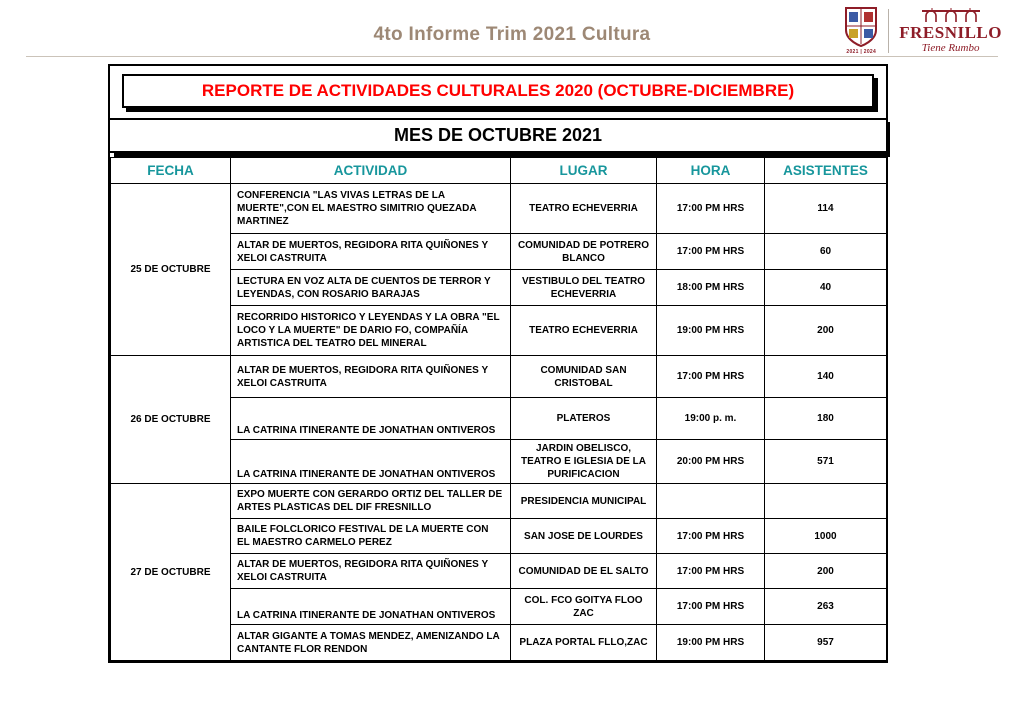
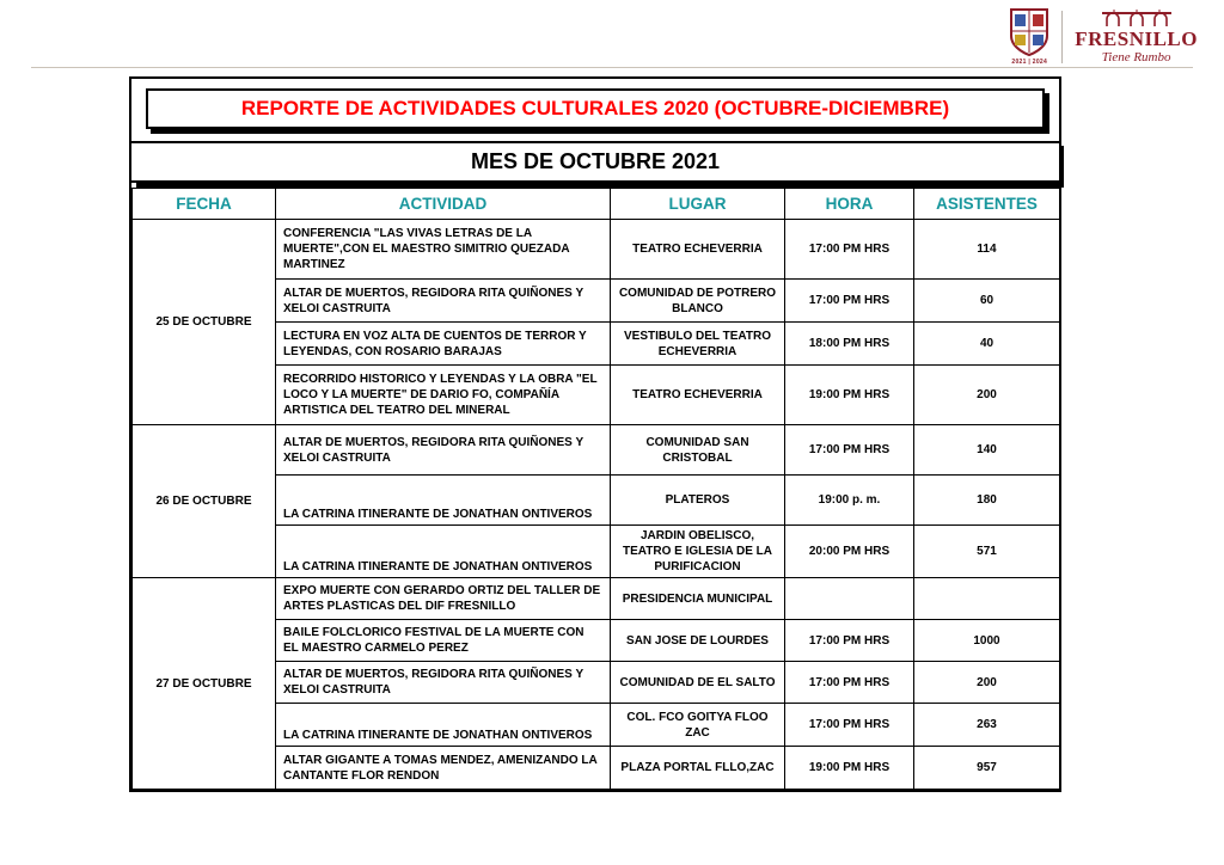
- 4to Informe Trim 2021 Cultura
  FRESNILLO
  Tiene Rumbo
  REPORTE DE ACTIVIDADES CULTURALES 2020 (OCTUBRE-DICIEMBRE)
  MES DE OCTUBRE 2021
  FECHA	ACTIVIDAD	LUGAR	HORA	ASISTENTES
  25 DE OCTUBRE	CONFERENCIA "LAS VIVAS LETRAS DE LA MUERTE",CON EL MAESTRO SIMITRIO QUEZADA MARTINEZ	TEATRO ECHEVERRIA	17:00 PM HRS	114
  ALTAR DE MUERTOS, REGIDORA RITA QUIÑONES Y XELOI CASTRUITA	COMUNIDAD DE POTRERO BLANCO	17:00 PM HRS	60
  LECTURA EN VOZ ALTA DE CUENTOS DE TERROR Y LEYENDAS, CON ROSARIO BARAJAS	VESTIBULO DEL TEATRO ECHEVERRIA	18:00 PM HRS	40
  RECORRIDO HISTORICO Y LEYENDAS Y LA OBRA "EL LOCO Y LA MUERTE" DE DARIO FO, COMPAÑÍA ARTISTICA DEL TEATRO DEL MINERAL	TEATRO ECHEVERRIA	19:00 PM HRS	200
  26 DE OCTUBRE	ALTAR DE MUERTOS, REGIDORA RITA QUIÑONES Y XELOI CASTRUITA	COMUNIDAD SAN CRISTOBAL	17:00 PM HRS	140
  LA CATRINA ITINERANTE DE JONATHAN ONTIVEROS	PLATEROS	19:00 p. m.	180
  LA CATRINA ITINERANTE DE JONATHAN ONTIVEROS	JARDIN OBELISCO, TEATRO E IGLESIA DE LA PURIFICACION	20:00 PM HRS	571
  27 DE OCTUBRE	EXPO MUERTE CON GERARDO ORTIZ DEL TALLER DE ARTES PLASTICAS DEL DIF FRESNILLO	PRESIDENCIA MUNICIPAL
  BAILE FOLCLORICO FESTIVAL DE LA MUERTE CON EL MAESTRO CARMELO PEREZ	SAN JOSE DE LOURDES	17:00 PM HRS	1000
  ALTAR DE MUERTOS, REGIDORA RITA QUIÑONES Y XELOI CASTRUITA	COMUNIDAD DE EL SALTO	17:00 PM HRS	200
  LA CATRINA ITINERANTE DE JONATHAN ONTIVEROS	COL. FCO GOITYA FLOO ZAC	17:00 PM HRS	263
  ALTAR GIGANTE A TOMAS MENDEZ, AMENIZANDO LA CANTANTE FLOR RENDON	PLAZA PORTAL FLLO,ZAC	19:00 PM HRS	957
